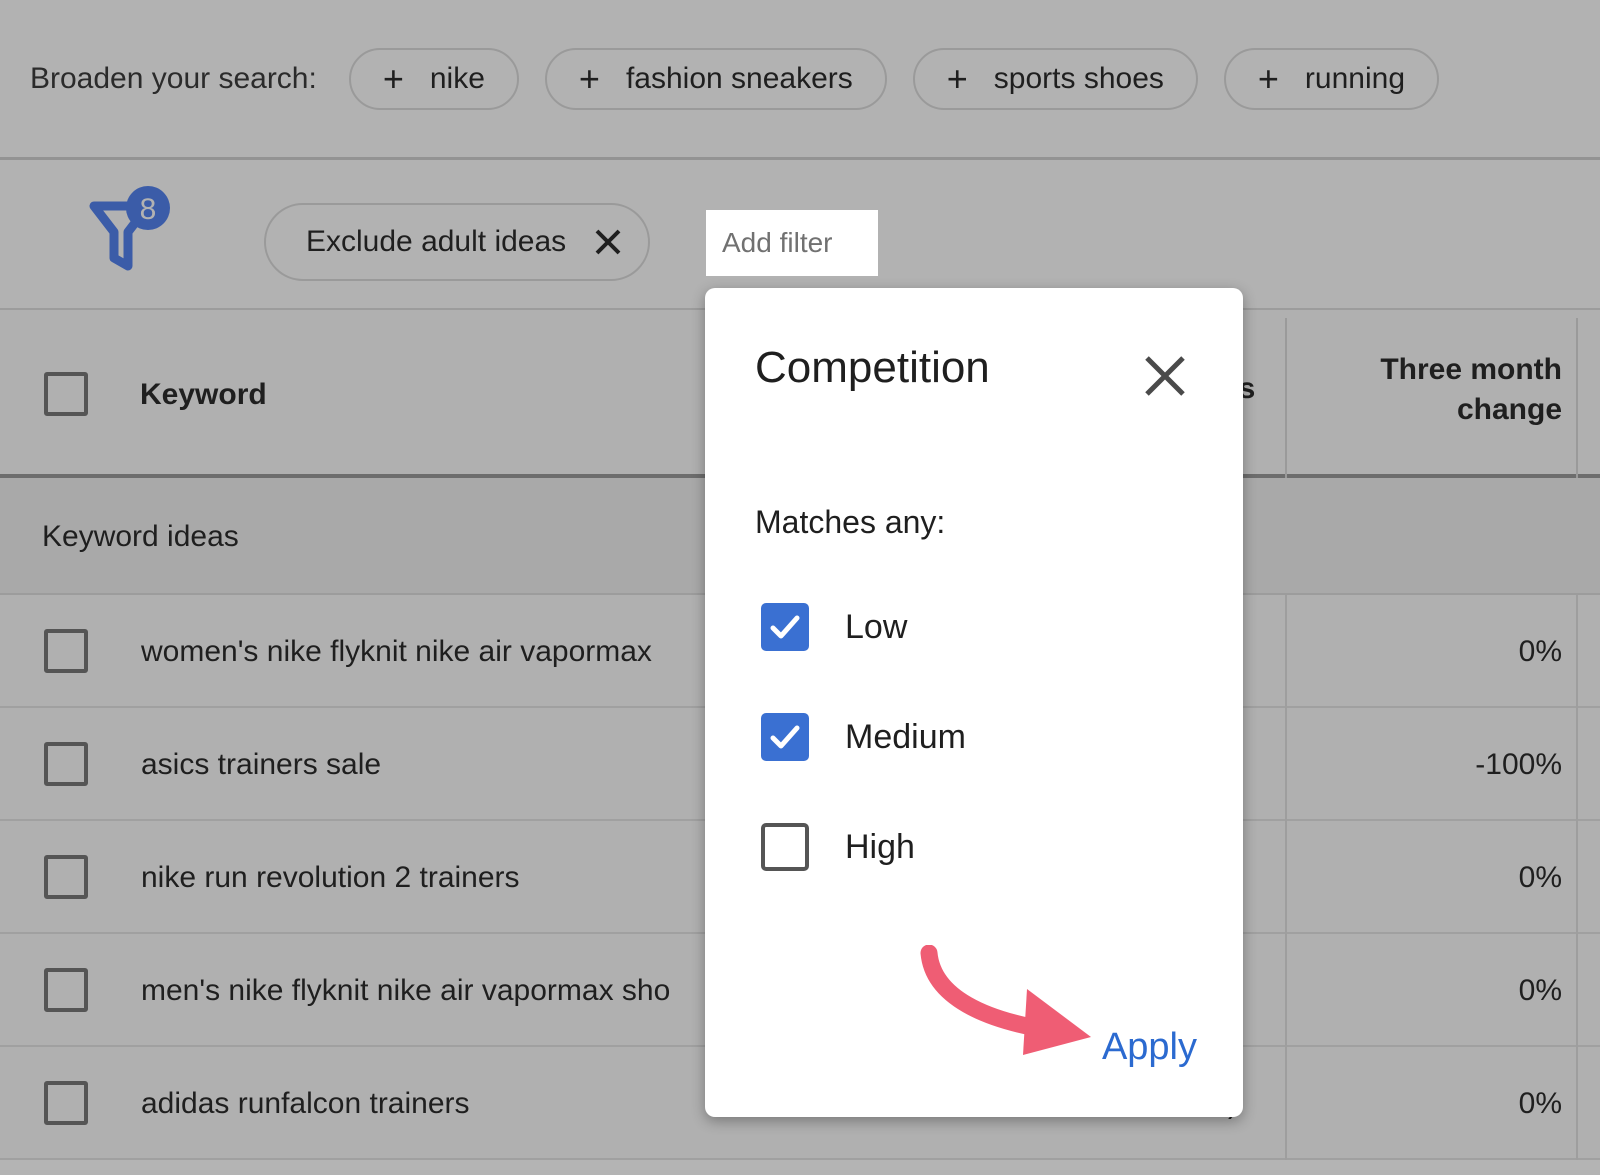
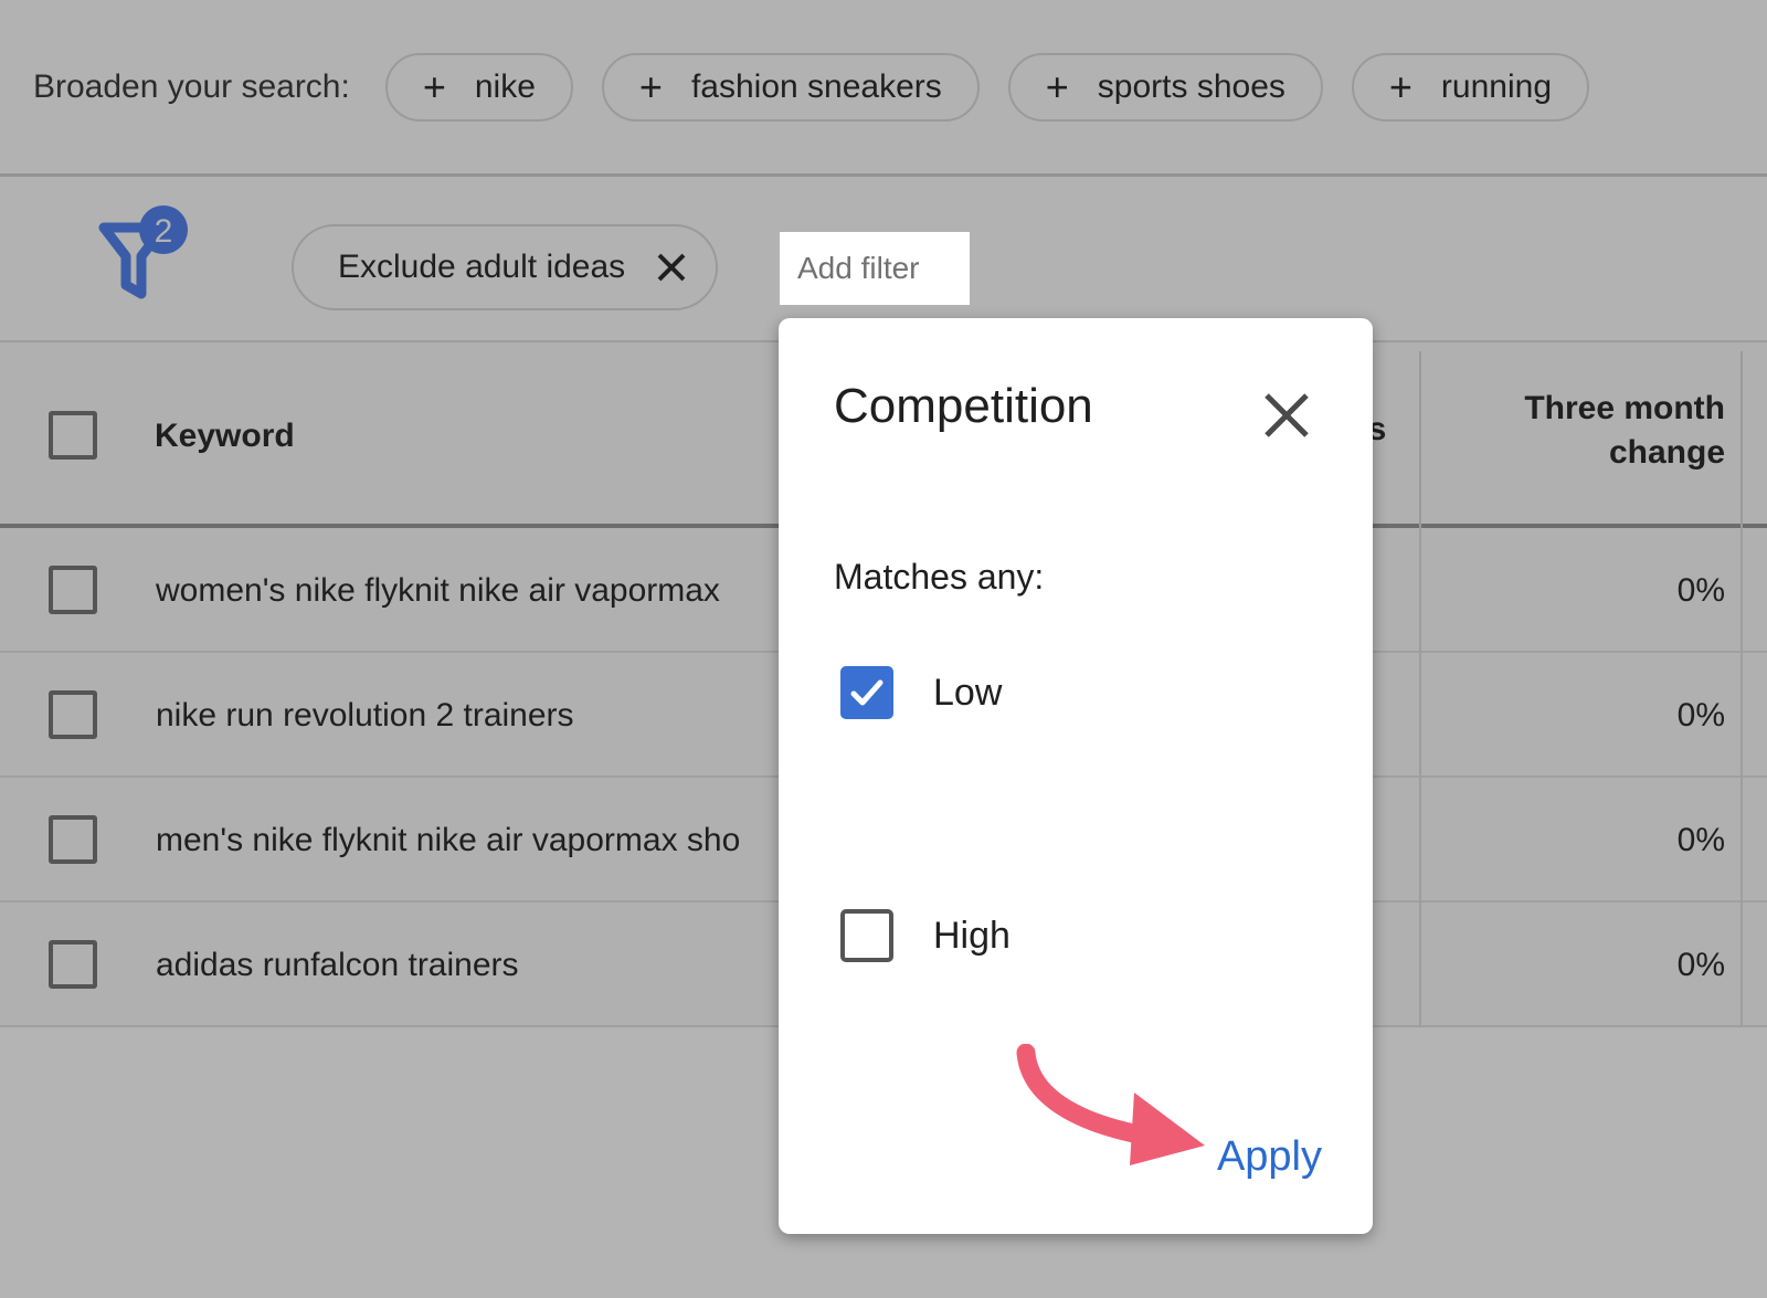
  Broaden your search:
  +
  nike
  +
  fashion sneakers
  +
  sports shoes
  +
  running
- 8
+ 2
  Exclude adult ideas
  Add filter
  Keyword
- Keyword ideas
  women's nike flyknit nike air vapormax
  0%
- asics trainers sale
- -100%
  nike run revolution 2 trainers
  0%
  men's nike flyknit nike air vapormax sho
  0%
  adidas runfalcon trainers
  0%
  Three month change
  Competition
  Matches any:
  Low
- Medium
  High
  Apply
